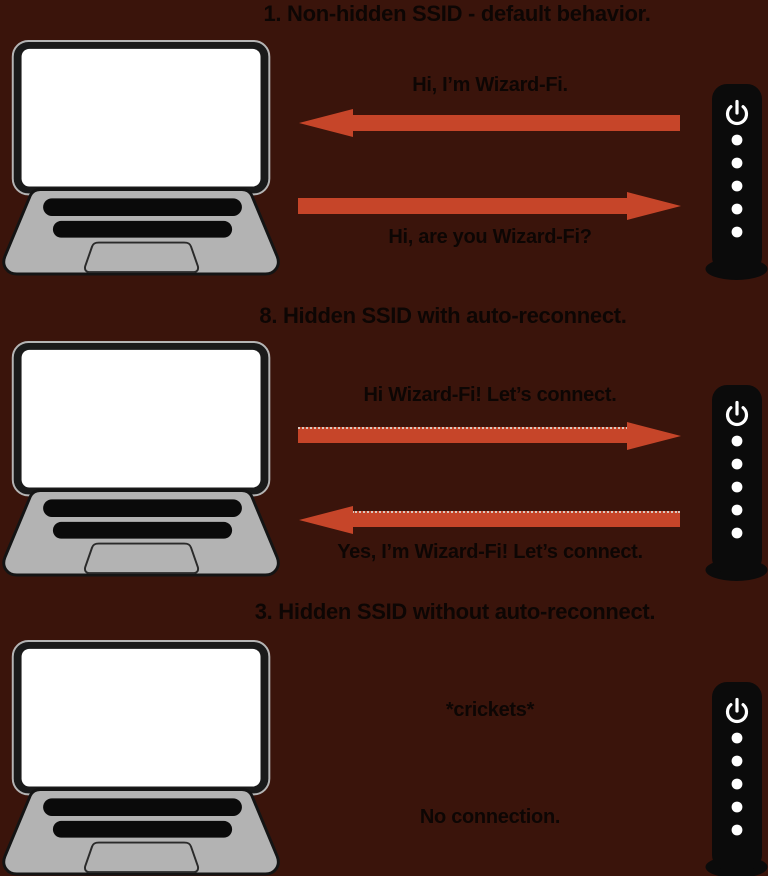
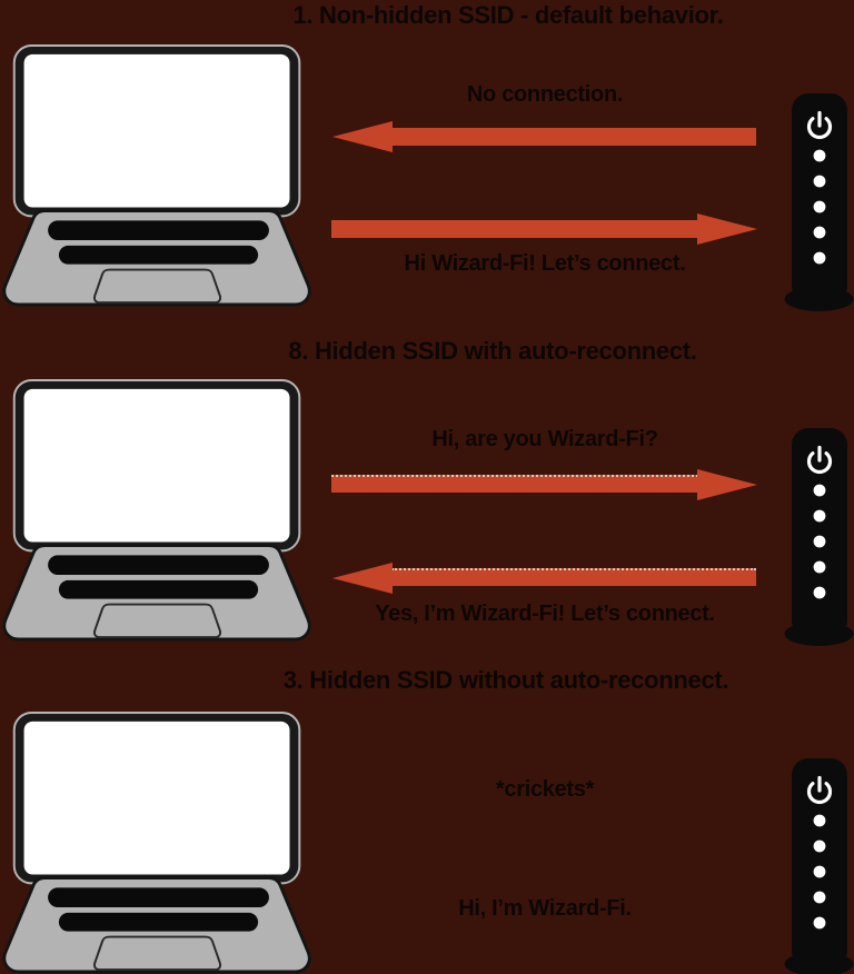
  1. Non-hidden SSID - default behavior.
- Hi, I’m Wizard-Fi.
+ No connection.
- Hi, are you Wizard-Fi?
+ Hi Wizard-Fi! Let’s connect.
  8. Hidden SSID with auto-reconnect.
- Hi Wizard-Fi! Let’s connect.
+ Hi, are you Wizard-Fi?
  Yes, I’m Wizard-Fi! Let’s connect.
  3. Hidden SSID without auto-reconnect.
  *crickets*
- No connection.
+ Hi, I’m Wizard-Fi.
